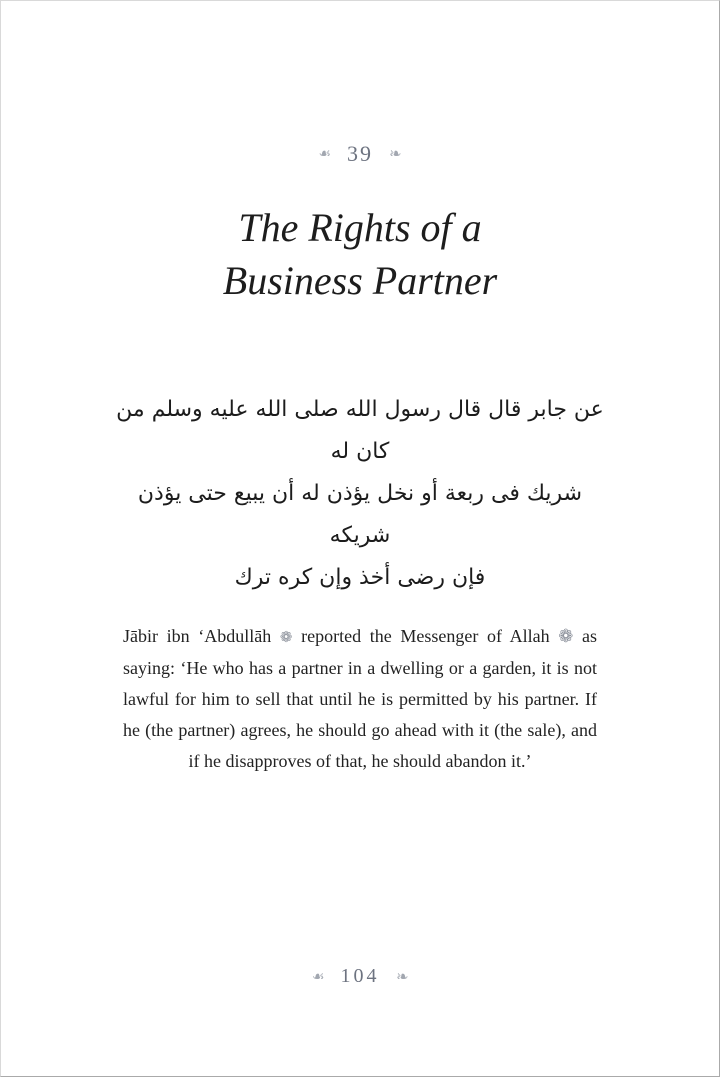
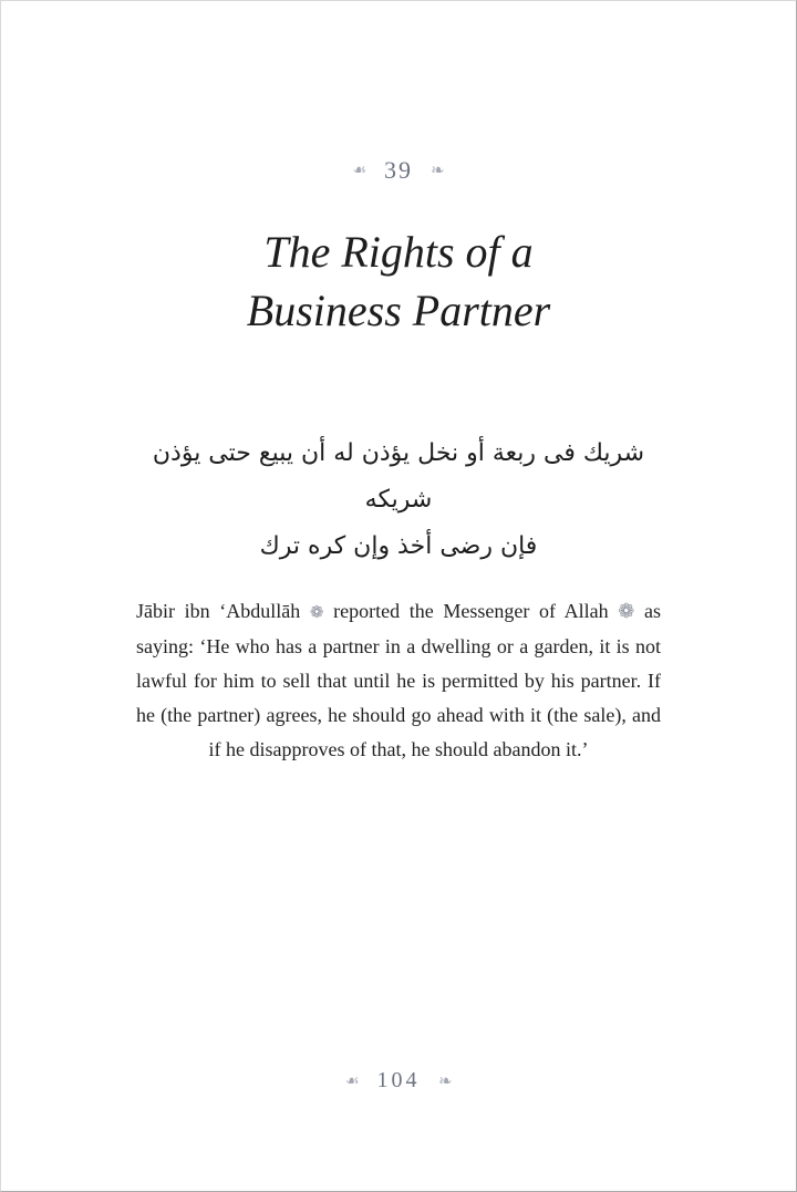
  ☙
  39
  The Rights of a
  Business Partner
- عن جابر قال قال رسول الله صلى الله عليه وسلم من كان له
  شريك فى ربعة أو نخل يؤذن له أن يبيع حتى يؤذن شريكه
  فإن رضى أخذ وإن كره ترك
  Jābir ibn ‘Abdullāh ❁ reported the Messenger of Allah ❁ as saying: ‘He who has a partner in a dwelling or a garden, it is not lawful for him to sell that until he is permitted by his partner. If he (the partner) agrees, he should go ahead with it (the sale), and if he disapproves of that, he should abandon it.’
  ☙
  104
